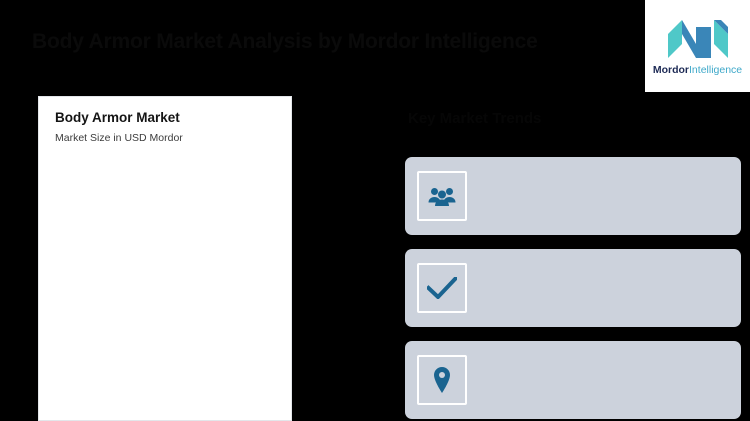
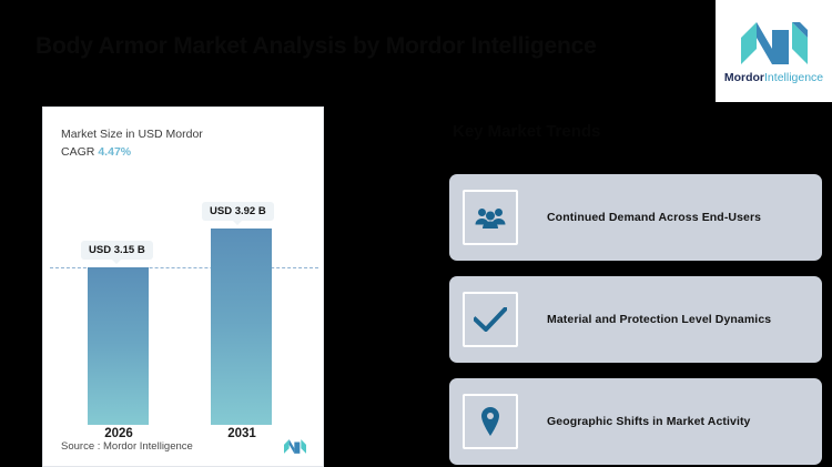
  MordorIntelligence
- Body Armor Market
  Market Size in USD Mordor
+ CAGR 4.47%
+ USD 3.15 B
+ USD 3.92 B
+ 2026
+ 2031
+ Source : Mordor Intelligence
+ Continued Demand Across End-Users
+ Material and Protection Level Dynamics
+ Geographic Shifts in Market Activity
